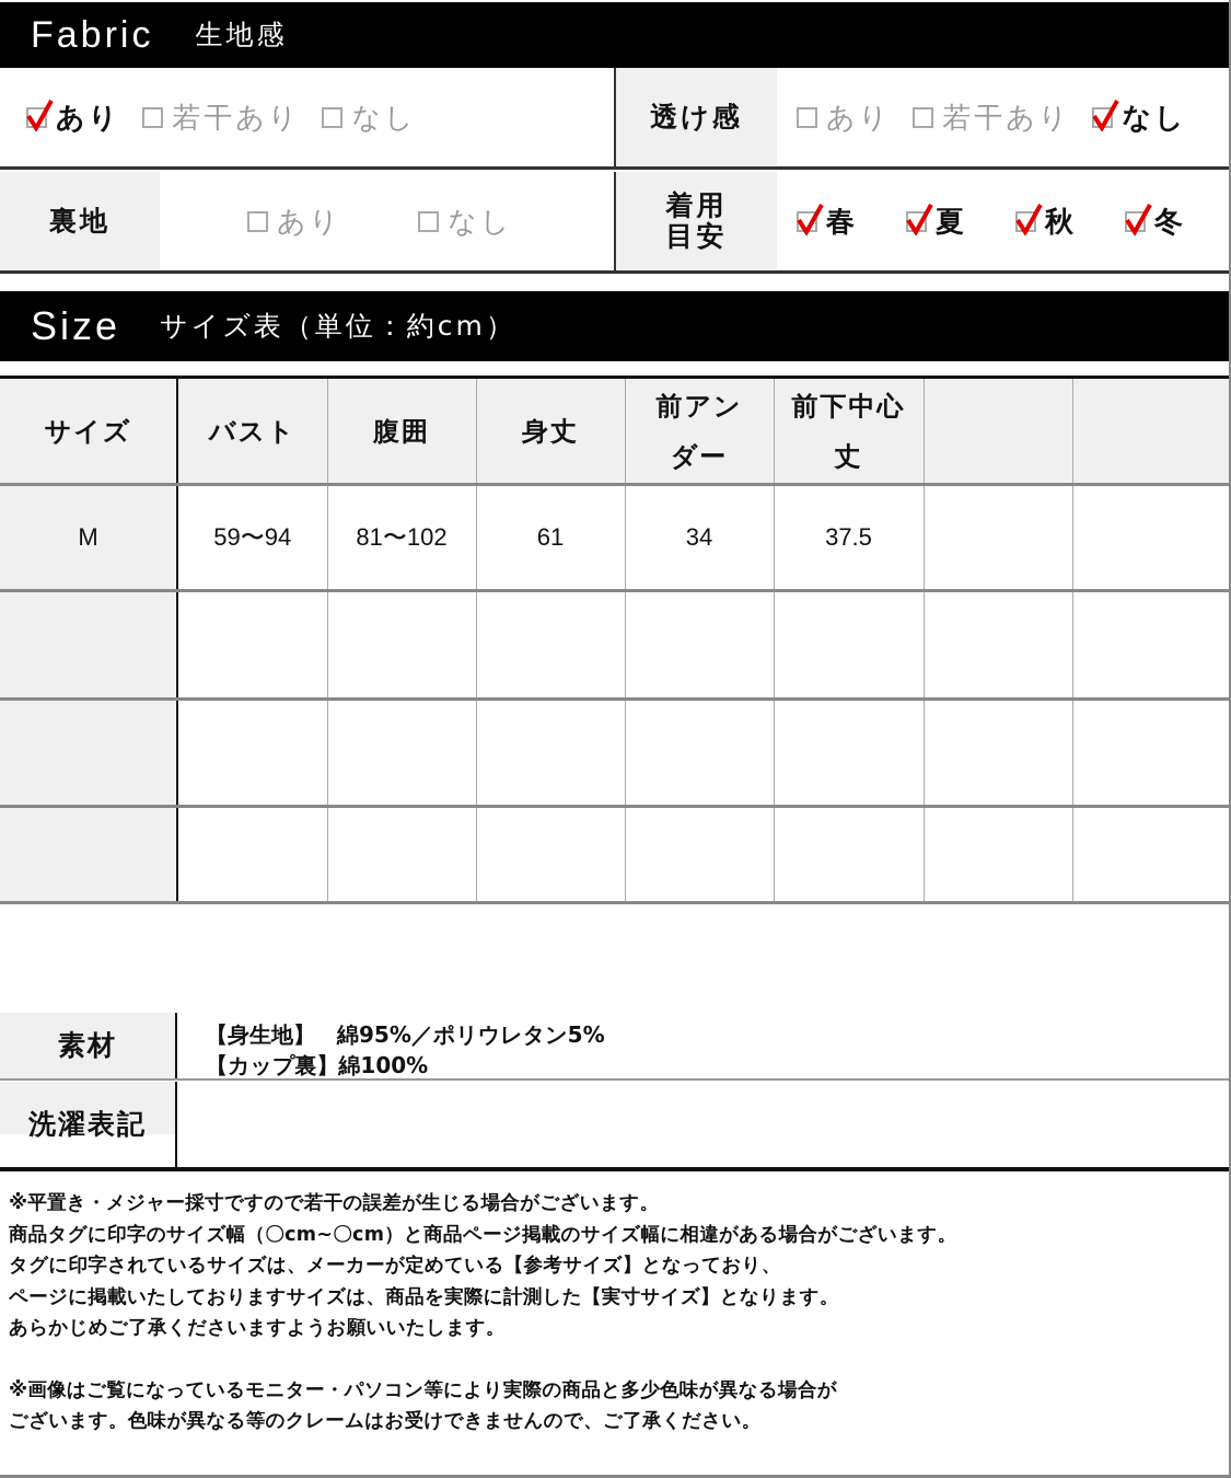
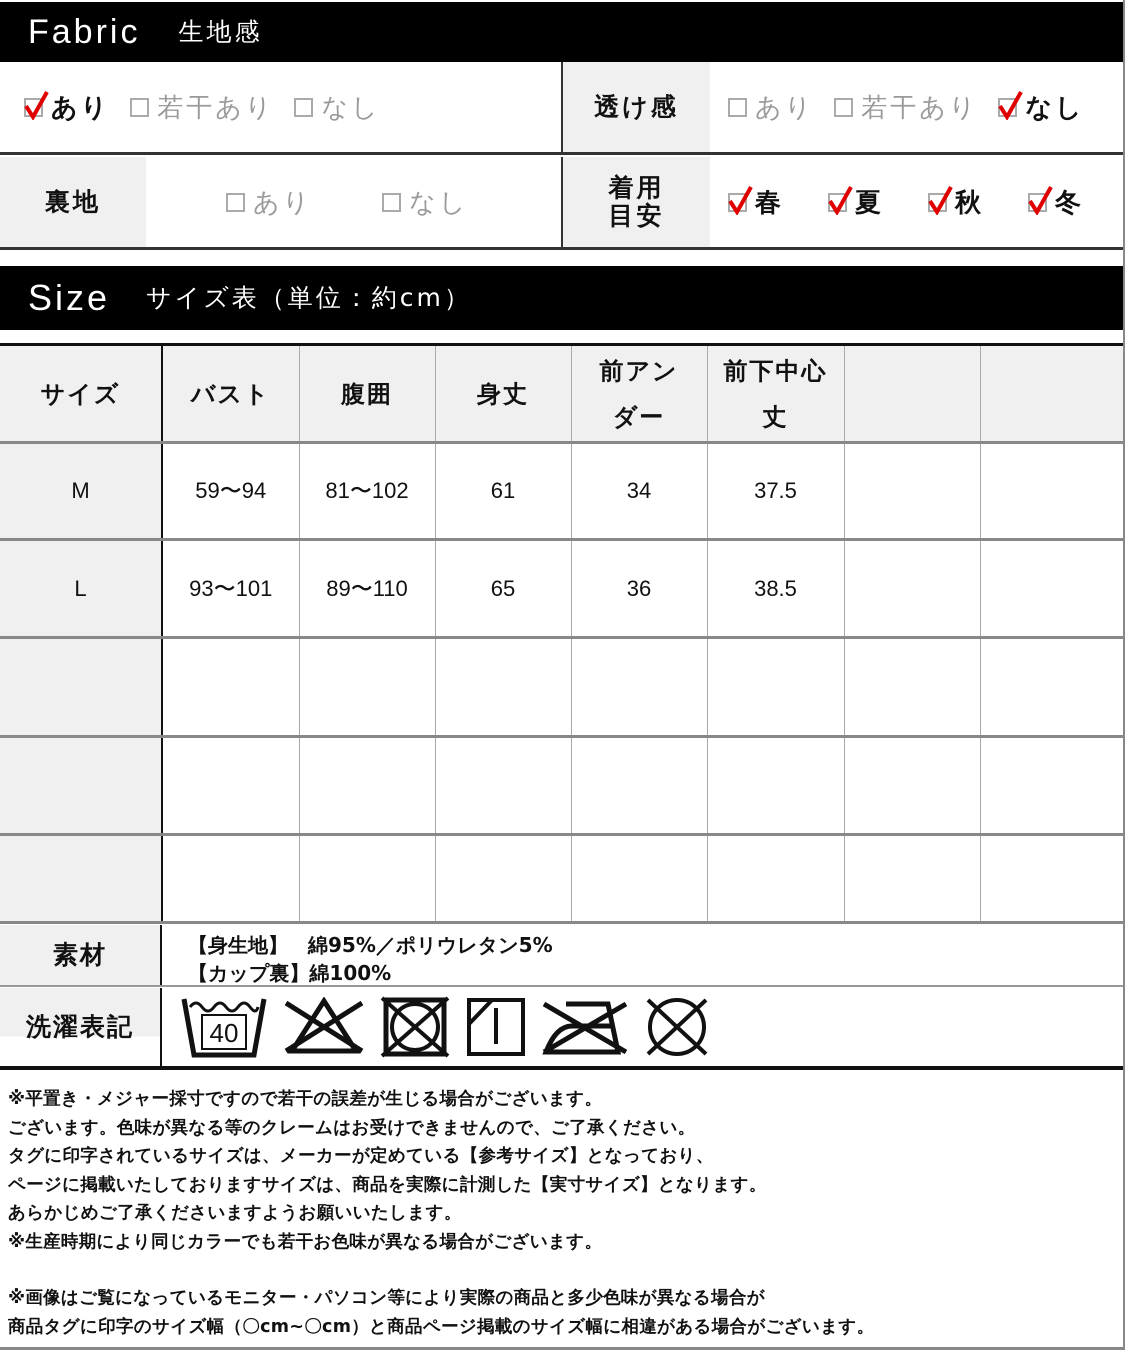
  Fabric
  生地感
  あり
  若干あり
  なし
  透け感
  あり
  若干あり
  なし
  裏地
  あり
  なし
  着用
  目安
  春
  夏
  秋
  冬
  Size
  サイズ表（単位：約cm）
  サイズ	バスト	腹囲	身丈	前アン ダー	前下中心 丈
  M	59〜94	81〜102	61	34	37.5
+ L	93〜101	89〜110	65	36	38.5
  素材
  【身生地】 綿95%／ポリウレタン5%
  【カップ裏】綿100%
  洗濯表記
+ 40
  ※平置き・メジャー採寸ですので若干の誤差が生じる場合がございます。
- 商品タグに印字のサイズ幅（〇cm~〇cm）と商品ページ掲載のサイズ幅に相違がある場合がございます。
+ ございます。色味が異なる等のクレームはお受けできませんので、ご了承ください。
  タグに印字されているサイズは、メーカーが定めている【参考サイズ】となっており、
  ページに掲載いたしておりますサイズは、商品を実際に計測した【実寸サイズ】となります。
  あらかじめご了承くださいますようお願いいたします。
+ ※生産時期により同じカラーでも若干お色味が異なる場合がございます。
  ※画像はご覧になっているモニター・パソコン等により実際の商品と多少色味が異なる場合が
- ございます。色味が異なる等のクレームはお受けできませんので、ご了承ください。
+ 商品タグに印字のサイズ幅（〇cm~〇cm）と商品ページ掲載のサイズ幅に相違がある場合がございます。
